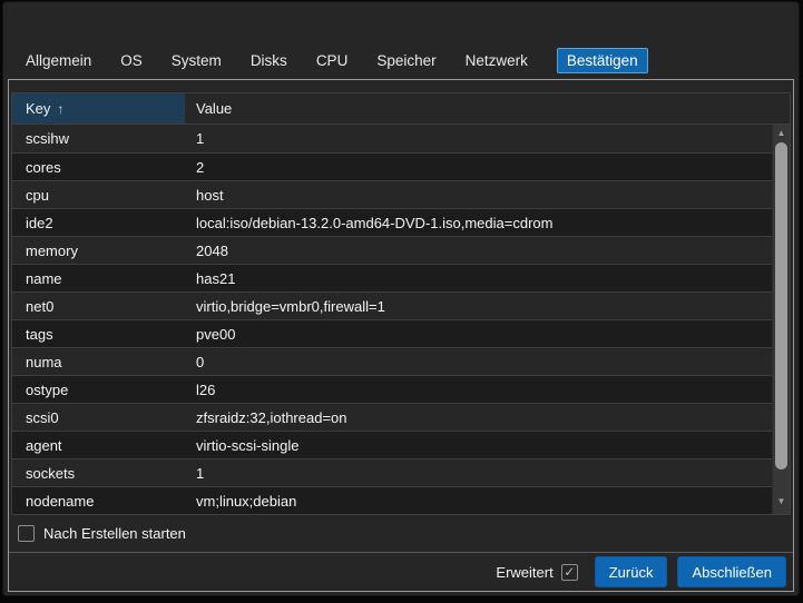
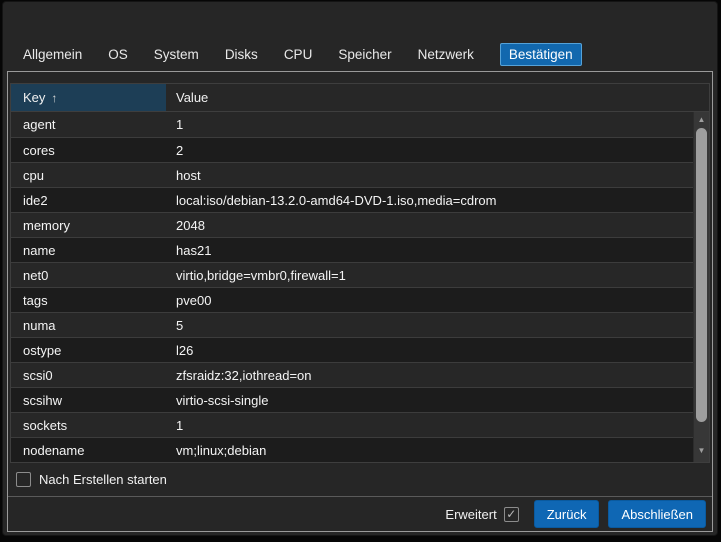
  Allgemein
  OS
  System
  Disks
  CPU
  Speicher
  Netzwerk
  Bestätigen
  Key
  ↑
  Value
- scsihw
+ agent
  1
  cores
  2
  cpu
  host
  ide2
  local:iso/debian-13.2.0-amd64-DVD-1.iso,media=cdrom
  memory
  2048
  name
  has21
  net0
  virtio,bridge=vmbr0,firewall=1
  tags
  pve00
  numa
- 0
+ 5
  ostype
  l26
  scsi0
  zfsraidz:32,iothread=on
- agent
+ scsihw
  virtio-scsi-single
  sockets
  1
  nodename
  vm;linux;debian
  ▲
  ▼
  Nach Erstellen starten
  Erweitert
  ✓
  Zurück
  Abschließen
